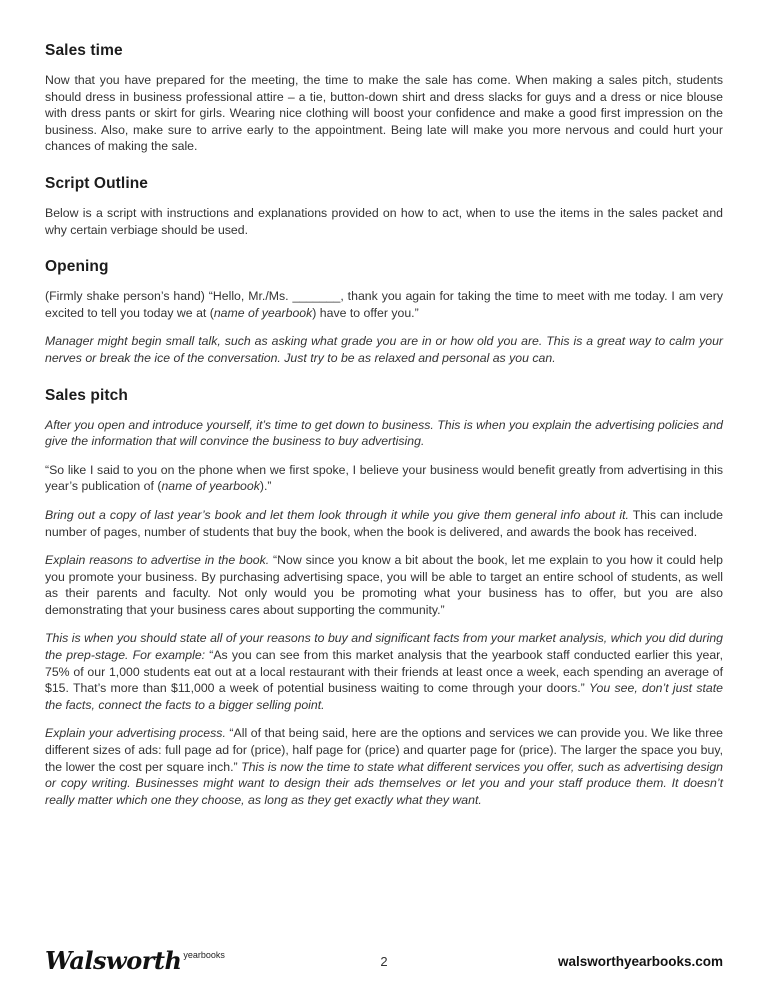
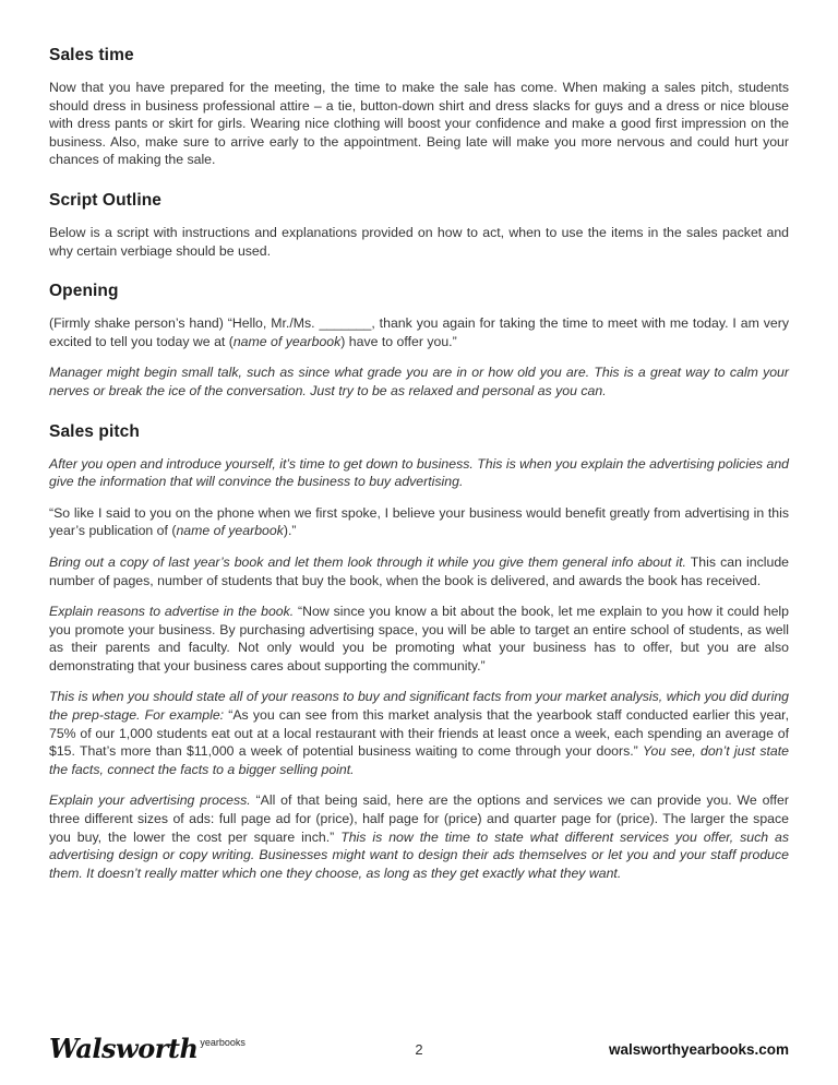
  Sales time
  Now that you have prepared for the meeting, the time to make the sale has come. When making a sales pitch, students should dress in business professional attire – a tie, button-down shirt and dress slacks for guys and a dress or nice blouse with dress pants or skirt for girls. Wearing nice clothing will boost your confidence and make a good first impression on the business. Also, make sure to arrive early to the appointment. Being late will make you more nervous and could hurt your chances of making the sale.
  Script Outline
  Below is a script with instructions and explanations provided on how to act, when to use the items in the sales packet and why certain verbiage should be used.
  Opening
  (Firmly shake person’s hand) “Hello, Mr./Ms. _______, thank you again for taking the time to meet with me today. I am very excited to tell you today we at (name of yearbook) have to offer you.”
- Manager might begin small talk, such as asking what grade you are in or how old you are. This is a great way to calm your nerves or break the ice of the conversation. Just try to be as relaxed and personal as you can.
+ Manager might begin small talk, such as since what grade you are in or how old you are. This is a great way to calm your nerves or break the ice of the conversation. Just try to be as relaxed and personal as you can.
  Sales pitch
  After you open and introduce yourself, it’s time to get down to business. This is when you explain the advertising policies and give the information that will convince the business to buy advertising.
  “So like I said to you on the phone when we first spoke, I believe your business would benefit greatly from advertising in this year’s publication of (name of yearbook).”
  Bring out a copy of last year’s book and let them look through it while you give them general info about it. This can include number of pages, number of students that buy the book, when the book is delivered, and awards the book has received.
  Explain reasons to advertise in the book. “Now since you know a bit about the book, let me explain to you how it could help you promote your business. By purchasing advertising space, you will be able to target an entire school of students, as well as their parents and faculty. Not only would you be promoting what your business has to offer, but you are also demonstrating that your business cares about supporting the community.”
  This is when you should state all of your reasons to buy and significant facts from your market analysis, which you did during the prep-stage. For example: “As you can see from this market analysis that the yearbook staff conducted earlier this year, 75% of our 1,000 students eat out at a local restaurant with their friends at least once a week, each spending an average of $15. That’s more than $11,000 a week of potential business waiting to come through your doors.” You see, don’t just state the facts, connect the facts to a bigger selling point.
- Explain your advertising process. “All of that being said, here are the options and services we can provide you. We like three different sizes of ads: full page ad for (price), half page for (price) and quarter page for (price). The larger the space you buy, the lower the cost per square inch.” This is now the time to state what different services you offer, such as advertising design or copy writing. Businesses might want to design their ads themselves or let you and your staff produce them. It doesn’t really matter which one they choose, as long as they get exactly what they want.
+ Explain your advertising process. “All of that being said, here are the options and services we can provide you. We offer three different sizes of ads: full page ad for (price), half page for (price) and quarter page for (price). The larger the space you buy, the lower the cost per square inch.” This is now the time to state what different services you offer, such as advertising design or copy writing. Businesses might want to design their ads themselves or let you and your staff produce them. It doesn’t really matter which one they choose, as long as they get exactly what they want.
  Walsworth
  yearbooks
  2
  walsworthyearbooks.com
